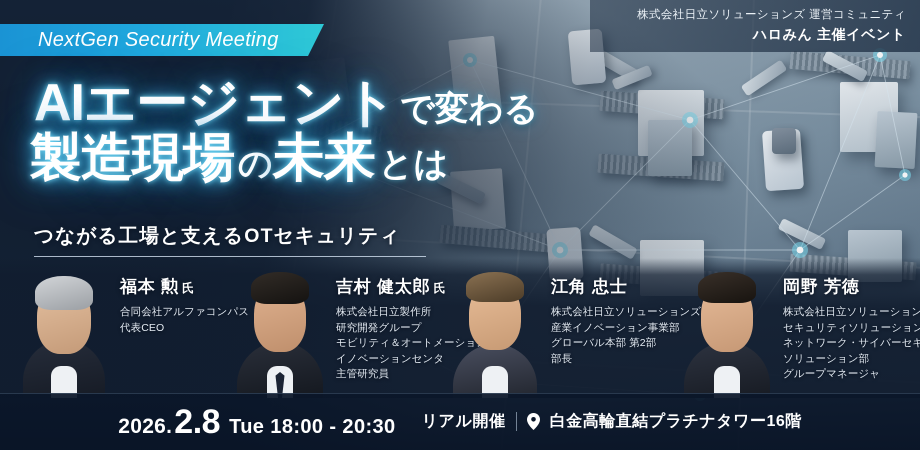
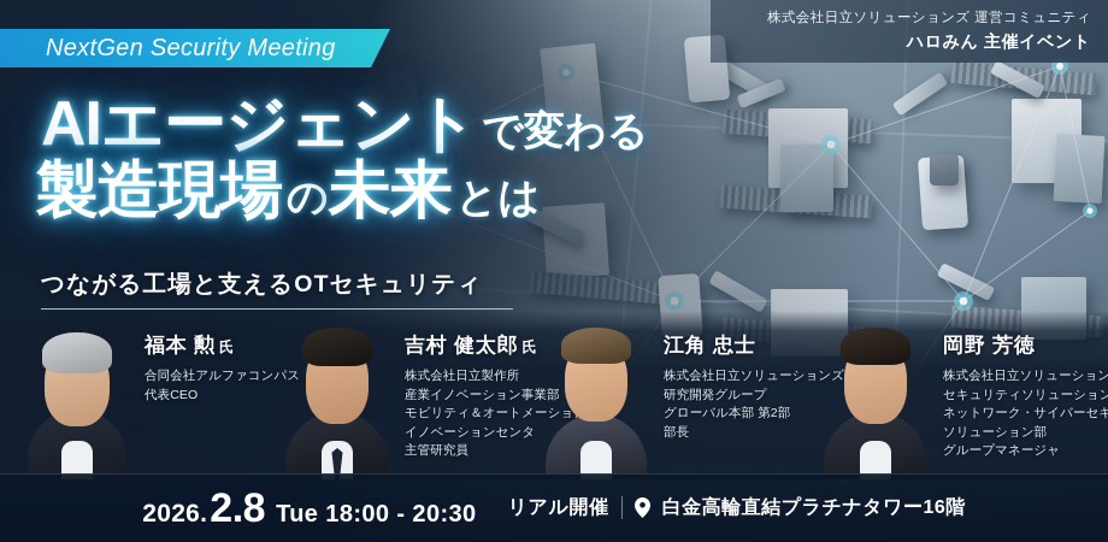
  株式会社日立ソリューションズ 運営コミュニティ
  ハロみん 主催イベント
  NextGen Security Meeting
  AIエージェント
  で変わる
  製造現場
  の
  未来
  とは
  つながる工場と支えるOTセキュリティ
  福本 勲 氏
  合同会社アルファコンパス
  代表CEO
  吉村 健太郎 氏
  株式会社日立製作所
- 研究開発グループ
+ 産業イノベーション事業部
  モビリティ＆オートメーショ
  イノベーションセンタ
  主管研究員
  江角 忠士
  株式会社日立ソリューションズ
- 産業イノベーション事業部
+ 研究開発グループ
  グローバル本部 第2部
  部長
  岡野 芳徳
  株式会社日立ソリューション
  セキュリティソリューション
  ネットワーク・サイバーセキ
  ソリューション部
  グループマネージャ
  2026.
  2.8
  Tue 18:00 - 20:30
  リアル開催
  白金高輪直結プラチナタワー16階
